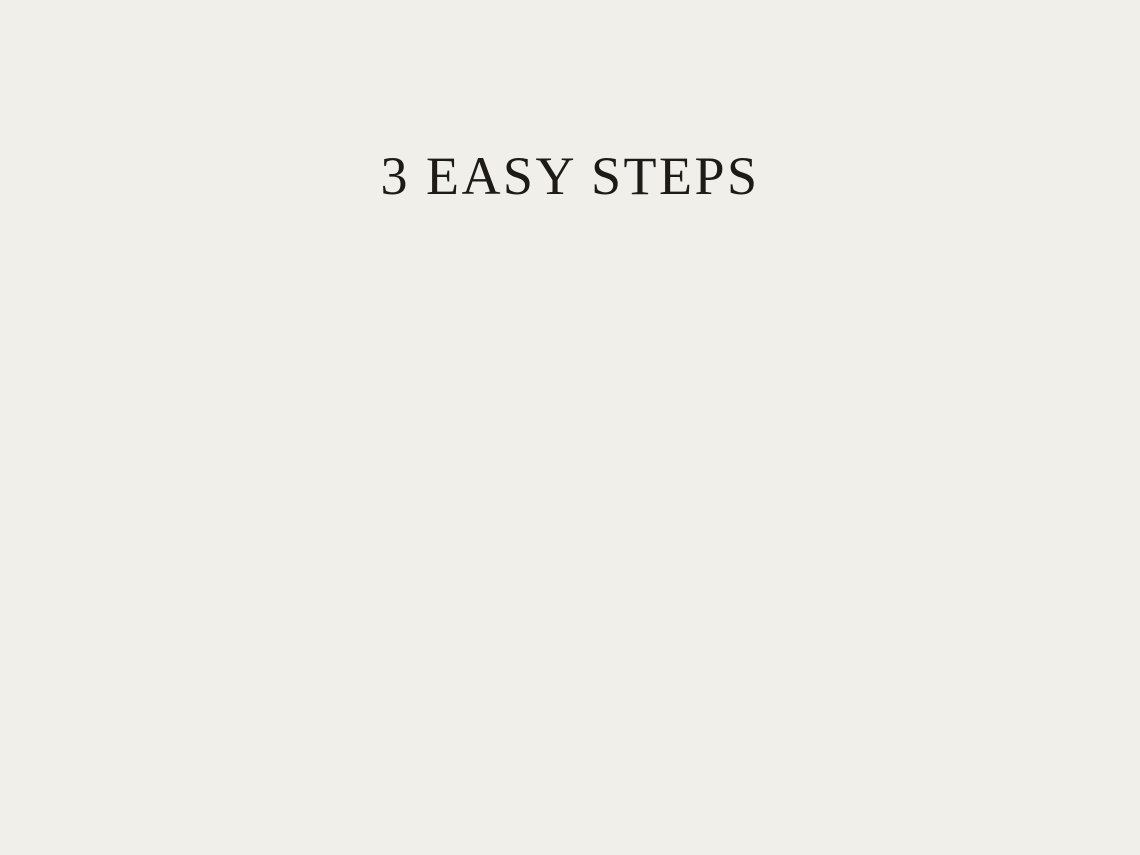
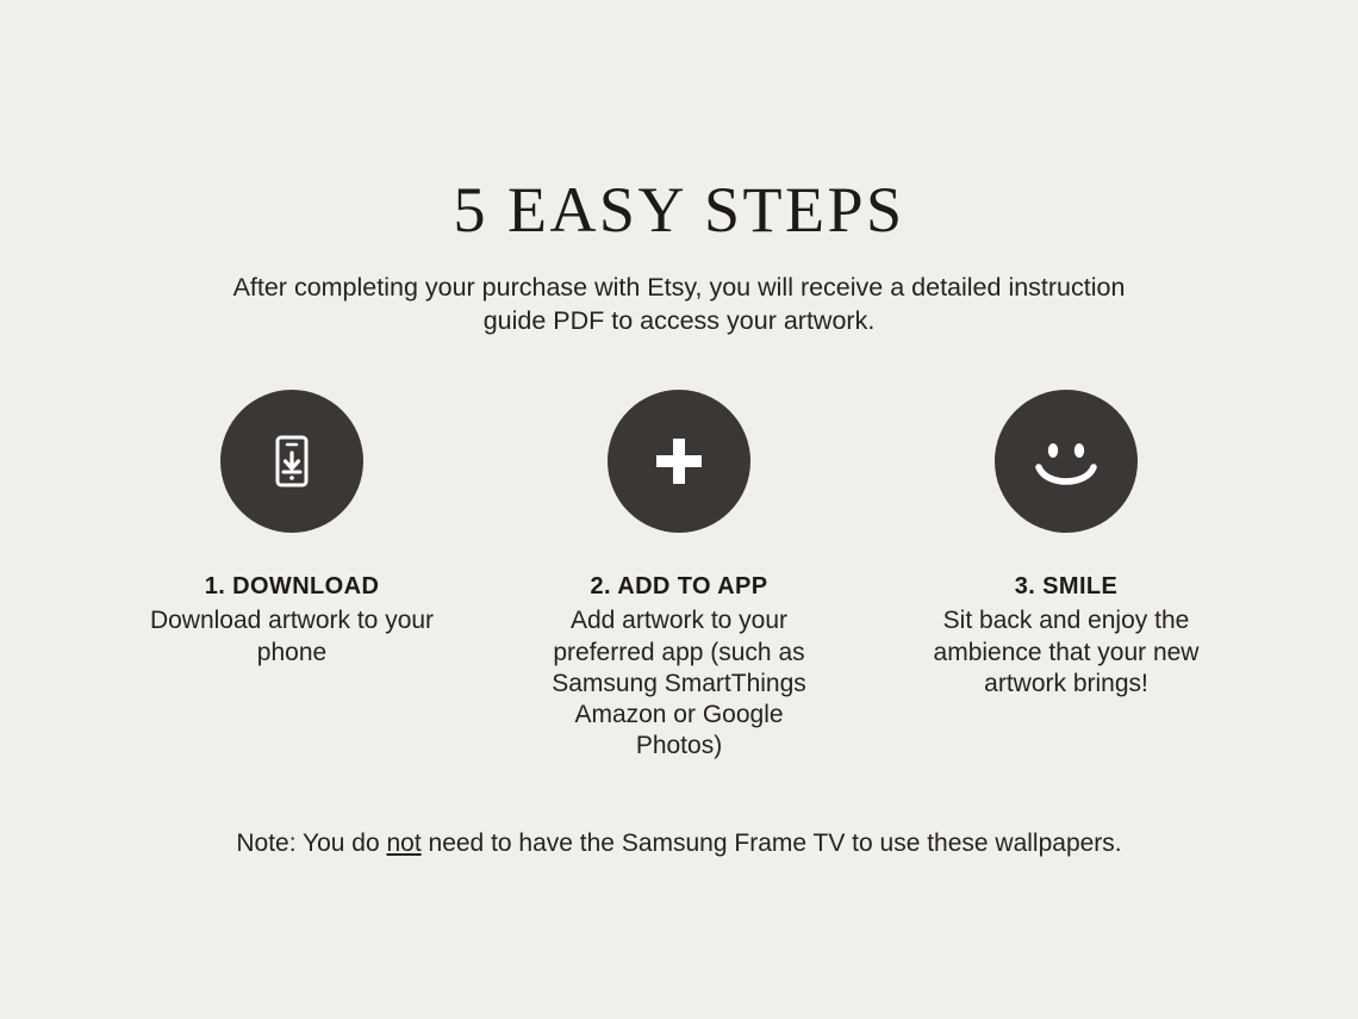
- 3 EASY STEPS
+ 5 EASY STEPS
+ After completing your purchase with Etsy, you will receive a detailed instruction guide PDF to access your artwork.
+ 1. DOWNLOAD
+ Download artwork to your phone
+ 2. ADD TO APP
+ Add artwork to your preferred app (such as Samsung SmartThings Amazon or Google Photos)
+ 3. SMILE
+ Sit back and enjoy the ambience that your new artwork brings!
+ Note: You do not need to have the Samsung Frame TV to use these wallpapers.
